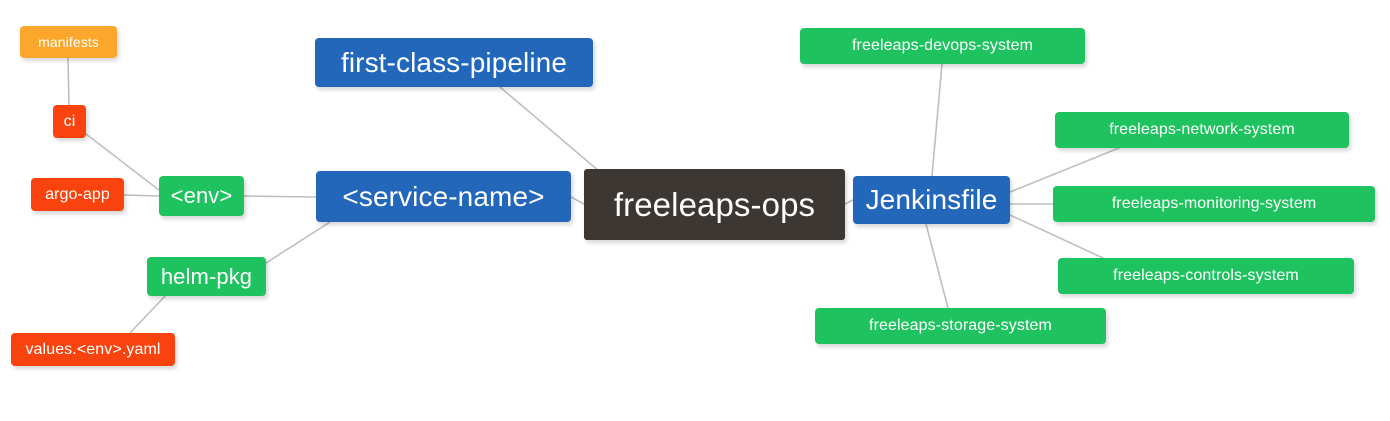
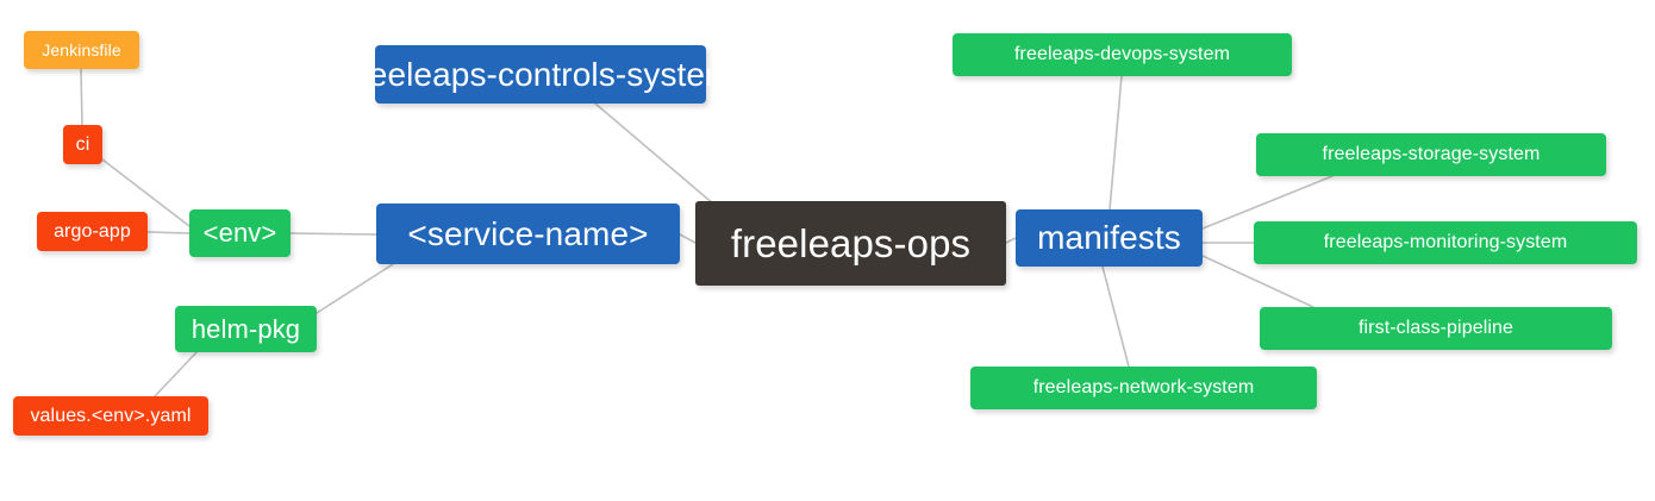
  freeleaps-ops
  <service-name>
- first-class-pipeline
+ freeleaps-controls-system
- Jenkinsfile
+ manifests
  <env>
  helm-pkg
  ci
  argo-app
  values.<env>.yaml
- manifests
+ Jenkinsfile
  freeleaps-devops-system
- freeleaps-network-system
+ freeleaps-storage-system
  freeleaps-monitoring-system
- freeleaps-controls-system
+ first-class-pipeline
- freeleaps-storage-system
+ freeleaps-network-system
